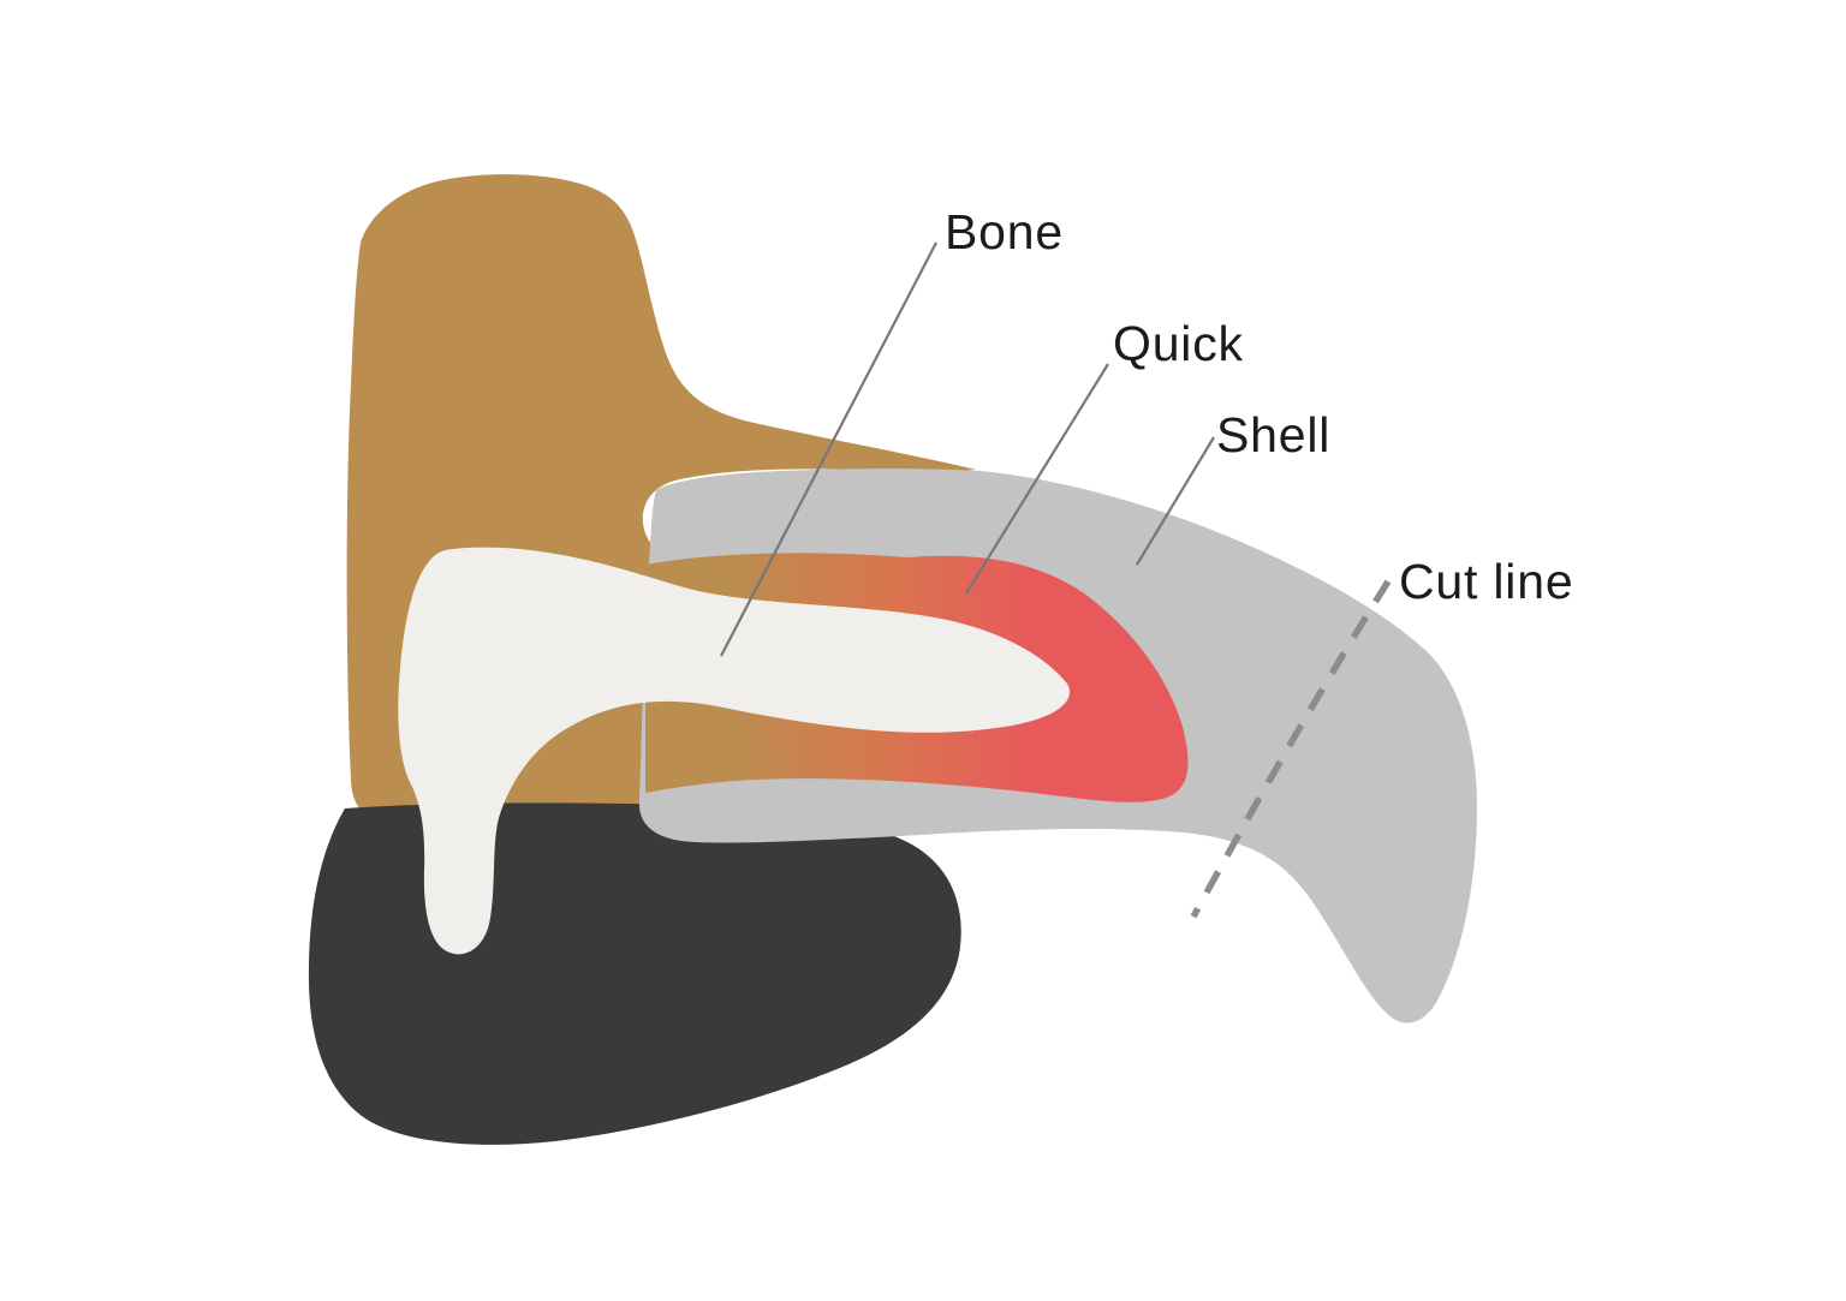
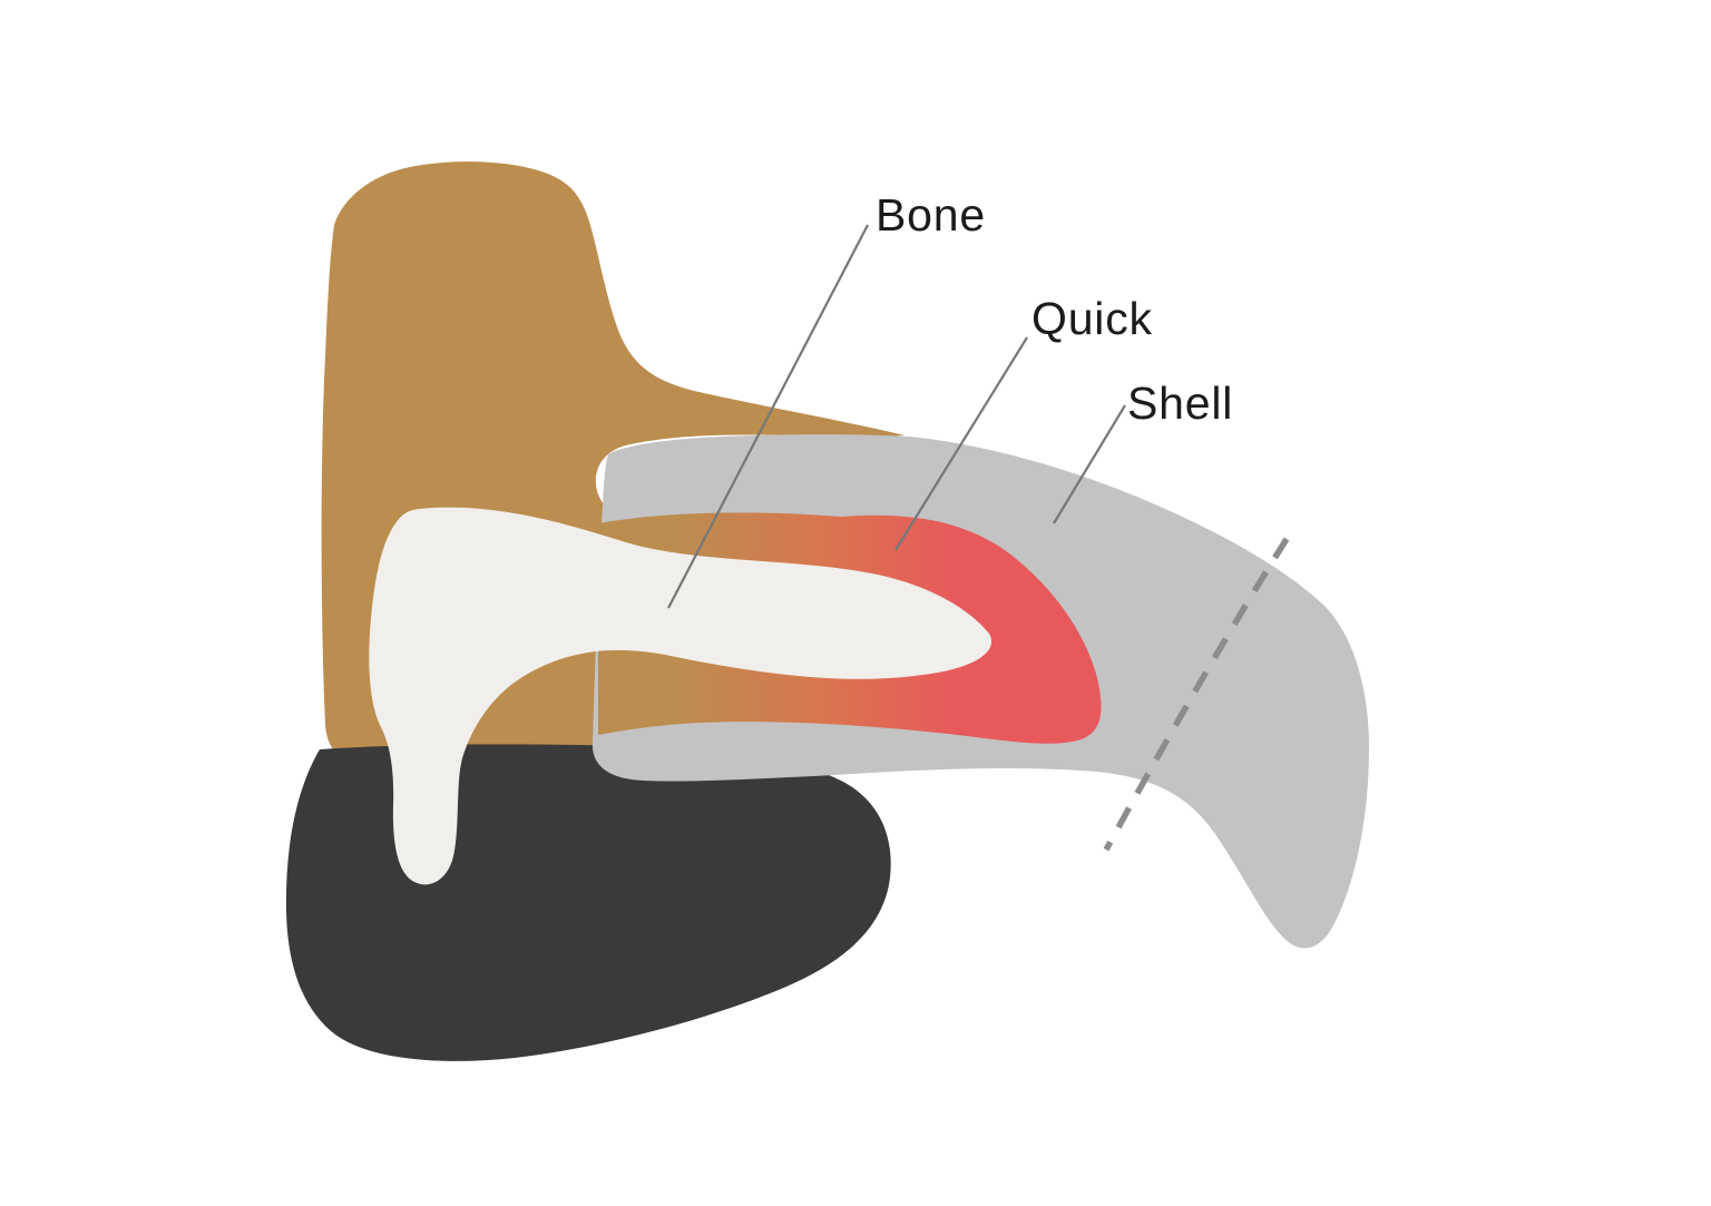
  Bone
  Quick
  Shell
- Cut line
